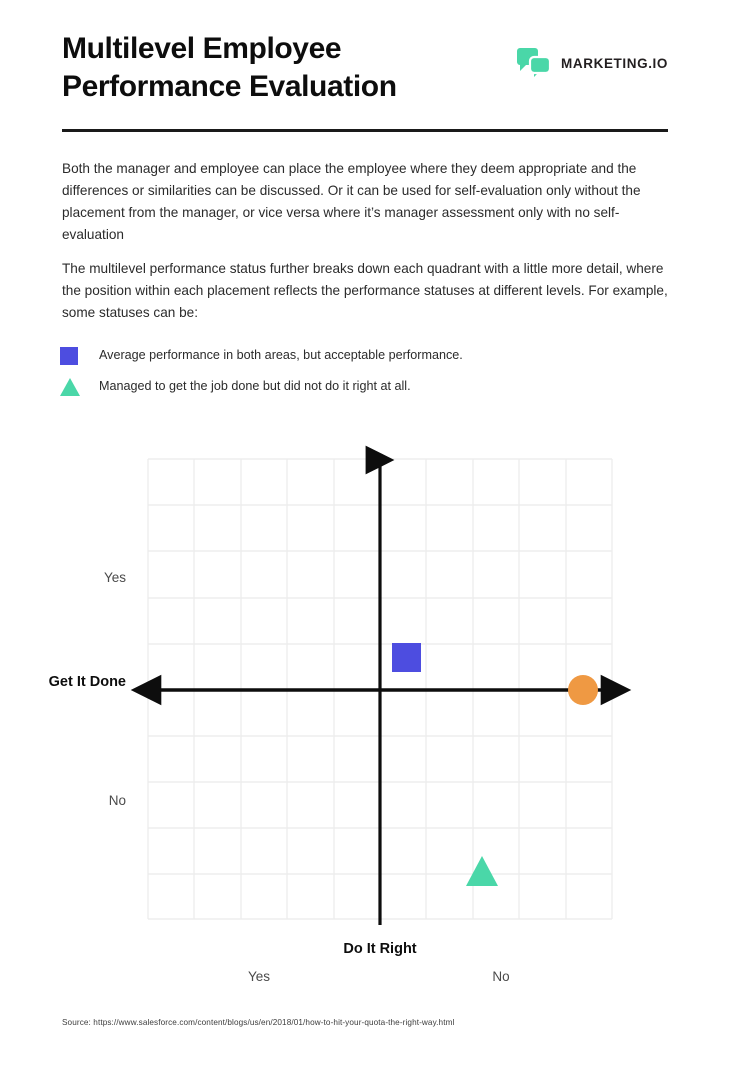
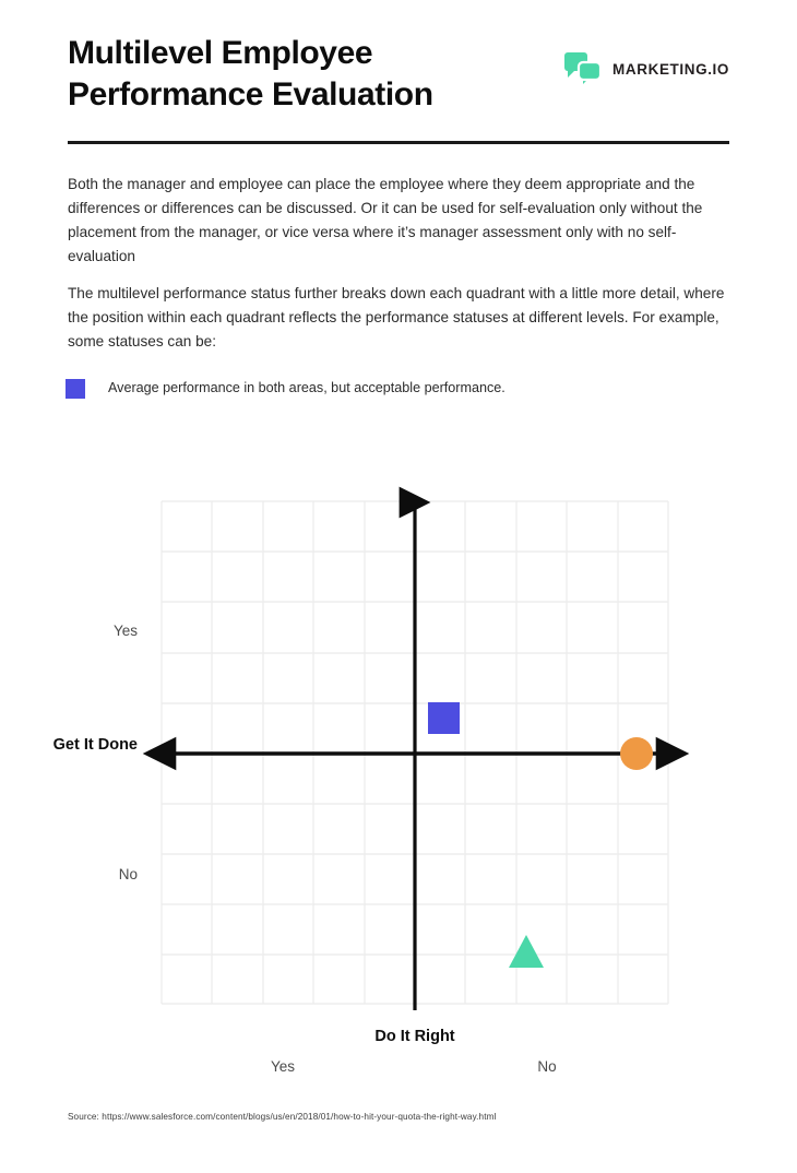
  Multilevel Employee Performance Evaluation
  MARKETING.IO
- Both the manager and employee can place the employee where they deem appropriate and the differences or similarities can be discussed. Or it can be used for self-evaluation only without the placement from the manager, or vice versa where it’s manager assessment only with no self-evaluation
+ Both the manager and employee can place the employee where they deem appropriate and the differences or differences can be discussed. Or it can be used for self-evaluation only without the placement from the manager, or vice versa where it’s manager assessment only with no self-evaluation
- The multilevel performance status further breaks down each quadrant with a little more detail, where the position within each placement reflects the performance statuses at different levels. For example, some statuses can be:
+ The multilevel performance status further breaks down each quadrant with a little more detail, where the position within each quadrant reflects the performance statuses at different levels. For example, some statuses can be:
  Average performance in both areas, but acceptable performance.
- Managed to get the job done but did not do it right at all.
  Get It Done
  Do It Right
  Yes
  No
  Yes
  No
  Source: https://www.salesforce.com/content/blogs/us/en/2018/01/how-to-hit-your-quota-the-right-way.html
